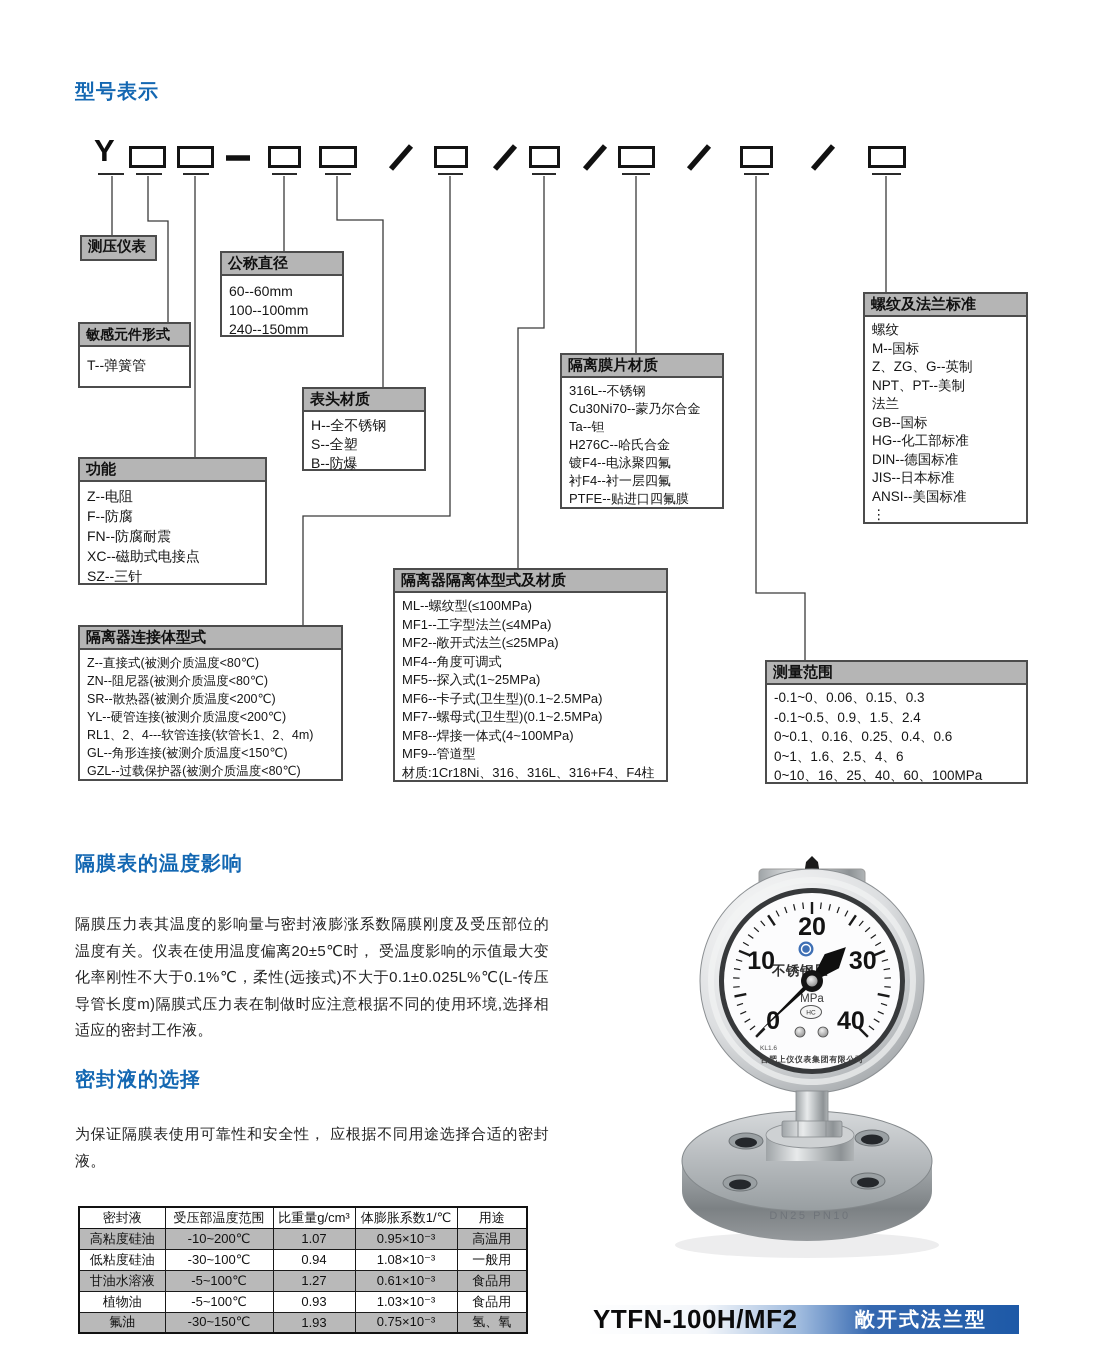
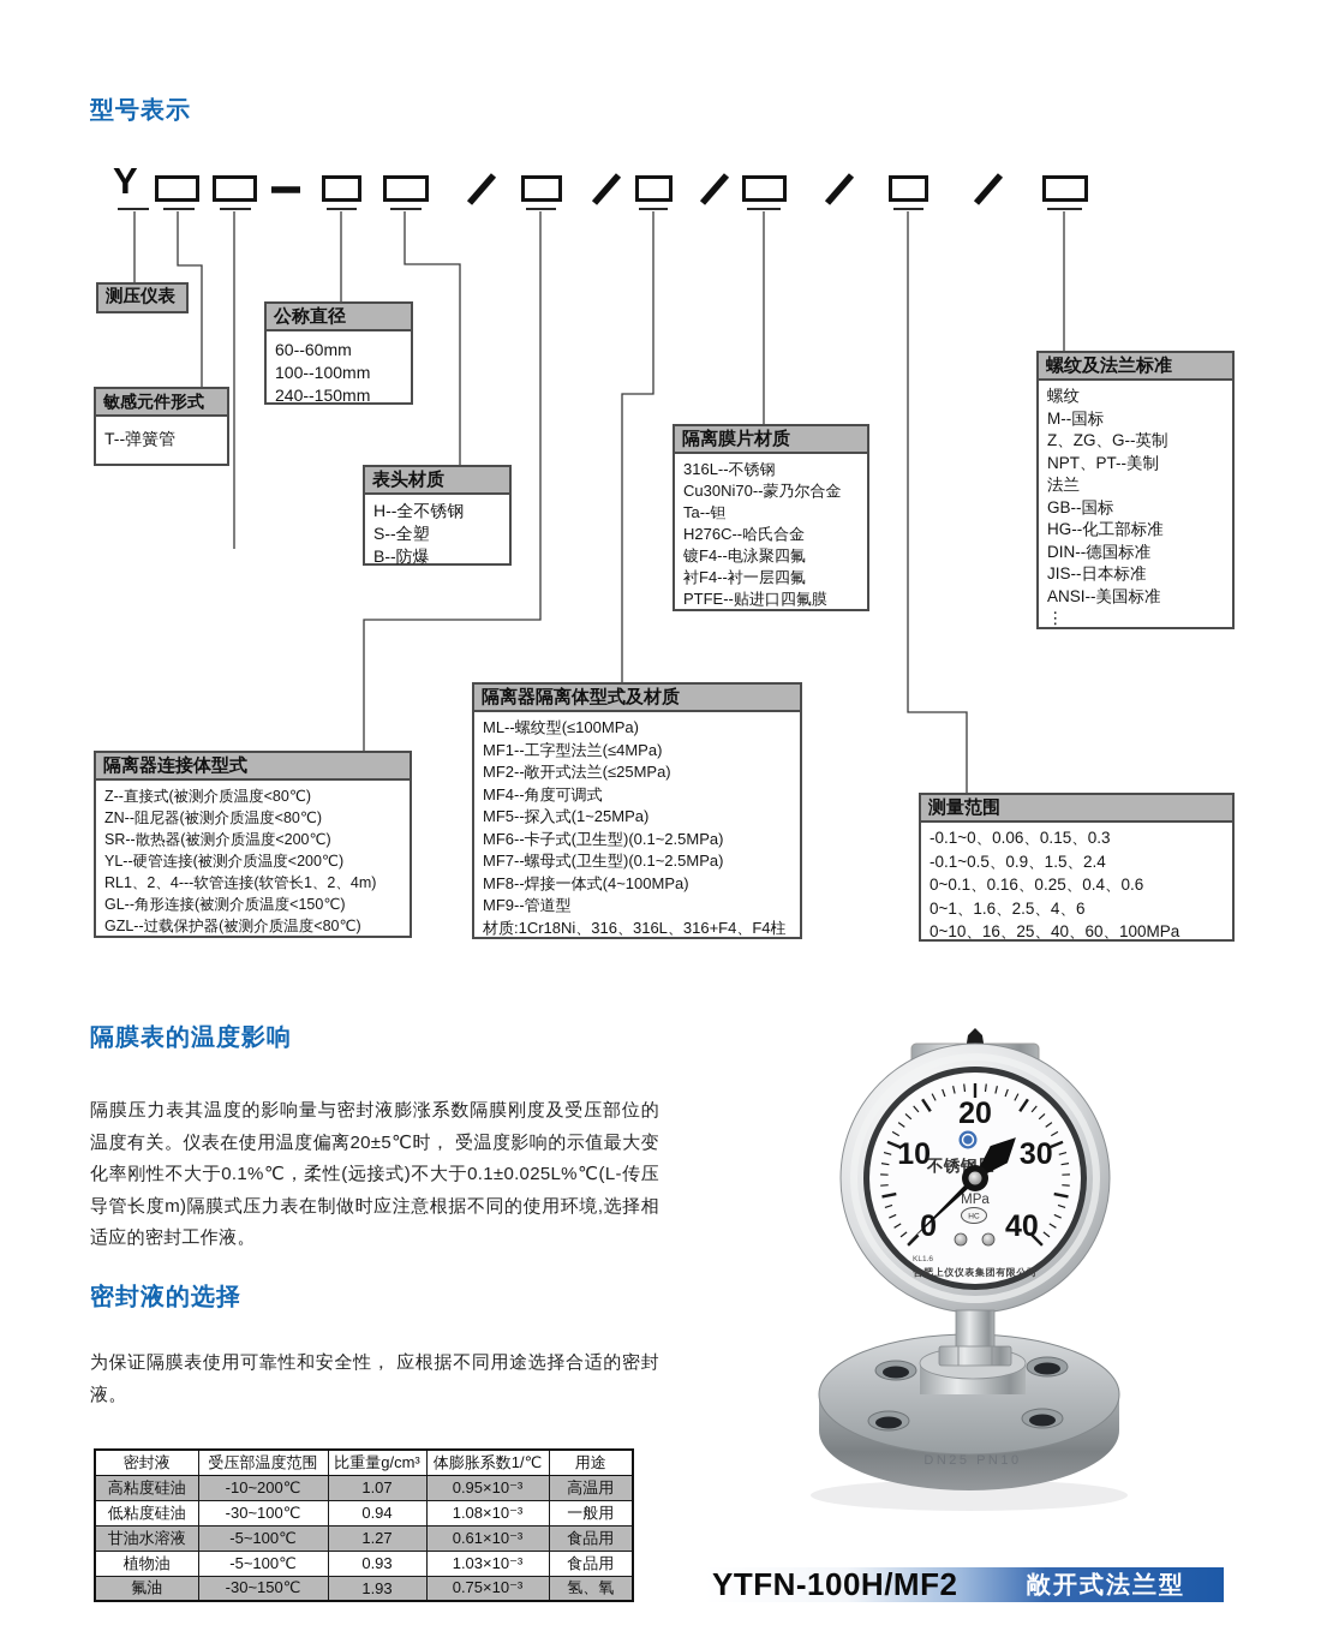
  型号表示
  Y
  测压仪表
  公称直径
  60--60mm
  100--100mm
  240--150mm
  敏感元件形式
  T--弹簧管
  表头材质
  H--全不锈钢
  S--全塑
  B--防爆
- 功能
- Z--电阻
- F--防腐
- FN--防腐耐震
- XC--磁助式电接点
- SZ--三针
  隔离膜片材质
  316L--不锈钢
  Cu30Ni70--蒙乃尔合金
  Ta--钽
  H276C--哈氏合金
  镀F4--电泳聚四氟
  衬F4--衬一层四氟
  PTFE--贴进口四氟膜
  隔离器连接体型式
  Z--直接式(被测介质温度<80℃)
  ZN--阻尼器(被测介质温度<80℃)
  SR--散热器(被测介质温度<200℃)
  YL--硬管连接(被测介质温度<200℃)
  RL1、2、4---软管连接(软管长1、2、4m)
  GL--角形连接(被测介质温度<150℃)
  GZL--过载保护器(被测介质温度<80℃)
  隔离器隔离体型式及材质
  ML--螺纹型(≤100MPa)
  MF1--工字型法兰(≤4MPa)
  MF2--敞开式法兰(≤25MPa)
  MF4--角度可调式
  MF5--探入式(1~25MPa)
  MF6--卡子式(卫生型)(0.1~2.5MPa)
  MF7--螺母式(卫生型)(0.1~2.5MPa)
  MF8--焊接一体式(4~100MPa)
  MF9--管道型
  材质:1Cr18Ni、316、316L、316+F4、F4柱
  螺纹及法兰标准
  螺纹
  M--国标
  Z、ZG、G--英制
  NPT、PT--美制
  法兰
  GB--国标
  HG--化工部标准
  DIN--德国标准
  JIS--日本标准
  ANSI--美国标准
  ⋮
  测量范围
  -0.1~0、0.06、0.15、0.3
  -0.1~0.5、0.9、1.5、2.4
  0~0.1、0.16、0.25、0.4、0.6
  0~1、1.6、2.5、4、6
  0~10、16、25、40、60、100MPa
  隔膜表的温度影响
  隔膜压力表其温度的影响量与密封液膨涨系数隔膜刚度及受压部位的温度有关。仪表在使用温度偏离20±5℃时， 受温度影响的示值最大变化率刚性不大于0.1%℃，柔性(远接式)不大于0.1±0.025L%℃(L-传压导管长度m)隔膜式压力表在制做时应注意根据不同的使用环境,选择相适应的密封工作液。
  密封液的选择
  为保证隔膜表使用可靠性和安全性， 应根据不同用途选择合适的密封液。
  密封液	受压部温度范围	比重量g/cm³	体膨胀系数1/℃	用途
  高粘度硅油	-10~200℃	1.07	0.95×10⁻³	高温用
  低粘度硅油	-30~100℃	0.94	1.08×10⁻³	一般用
  甘油水溶液	-5~100℃	1.27	0.61×10⁻³	食品用
  植物油	-5~100℃	0.93	1.03×10⁻³	食品用
  氟油	-30~150℃	1.93	0.75×10⁻³	氢、氧
  0
  10
  20
  30
  40
  不锈钢
  MPa
  合肥上仪仪表集团有限公司
  DN25 PN10
  YTFN-100H/MF2
  敞开式法兰型
